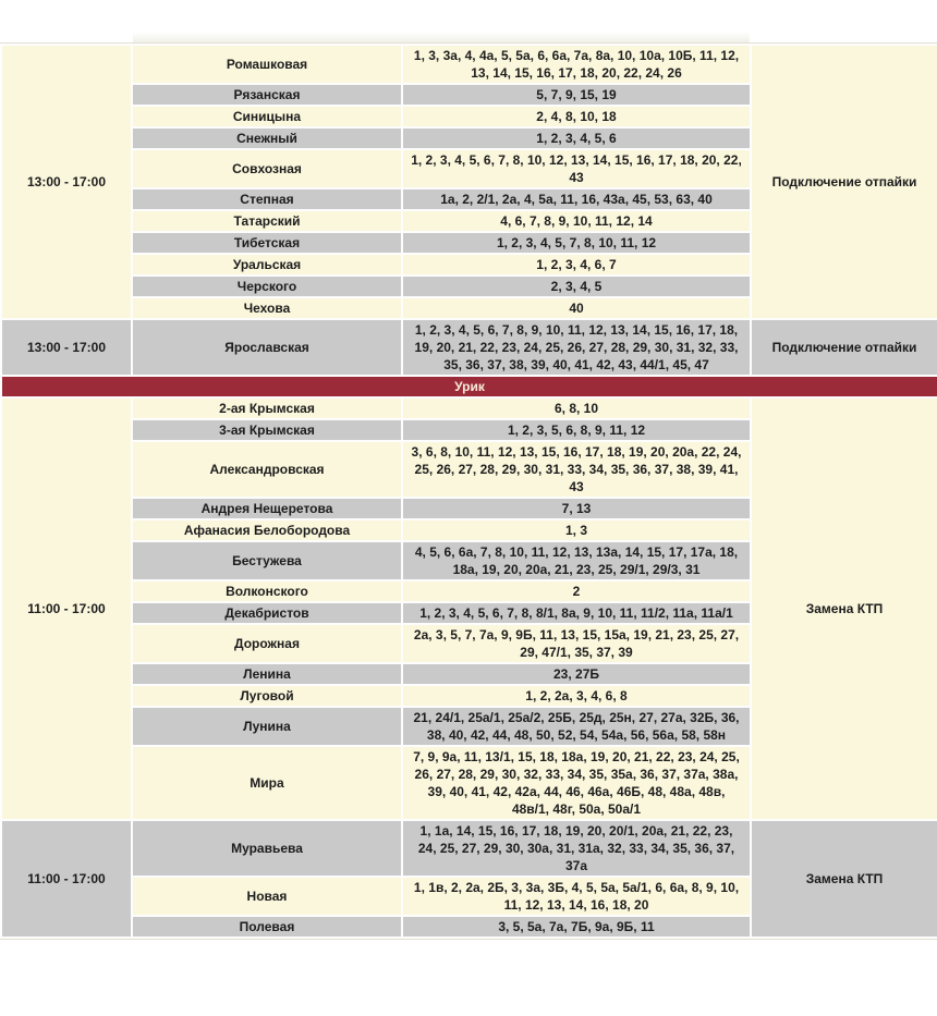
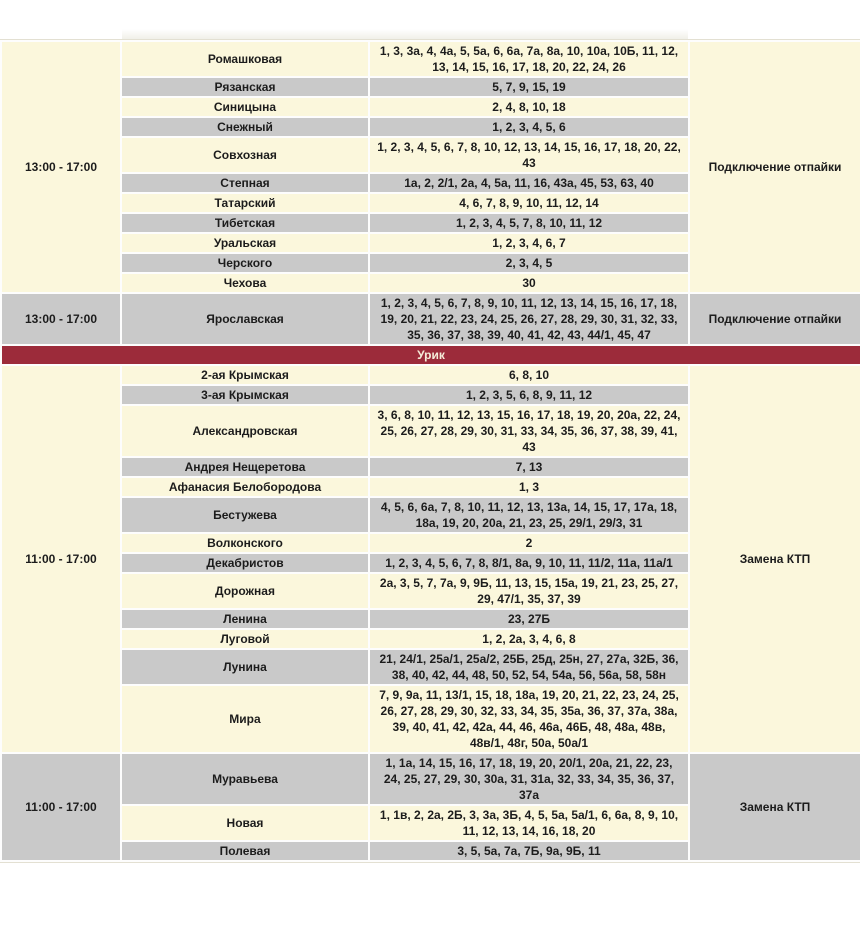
  13:00 - 17:00	Ромашковая	1, 3, 3а, 4, 4а, 5, 5а, 6, 6а, 7а, 8а, 10, 10а, 10Б, 11, 12, 13, 14, 15, 16, 17, 18, 20, 22, 24, 26	Подключение отпайки
  Рязанская	5, 7, 9, 15, 19
  Синицына	2, 4, 8, 10, 18
  Снежный	1, 2, 3, 4, 5, 6
  Совхозная	1, 2, 3, 4, 5, 6, 7, 8, 10, 12, 13, 14, 15, 16, 17, 18, 20, 22, 43
  Степная	1а, 2, 2/1, 2а, 4, 5а, 11, 16, 43а, 45, 53, 63, 40
  Татарский	4, 6, 7, 8, 9, 10, 11, 12, 14
  Тибетская	1, 2, 3, 4, 5, 7, 8, 10, 11, 12
  Уральская	1, 2, 3, 4, 6, 7
  Черского	2, 3, 4, 5
- Чехова	40
+ Чехова	30
  13:00 - 17:00	Ярославская	1, 2, 3, 4, 5, 6, 7, 8, 9, 10, 11, 12, 13, 14, 15, 16, 17, 18, 19, 20, 21, 22, 23, 24, 25, 26, 27, 28, 29, 30, 31, 32, 33, 35, 36, 37, 38, 39, 40, 41, 42, 43, 44/1, 45, 47	Подключение отпайки
  Урик
  11:00 - 17:00	2-ая Крымская	6, 8, 10	Замена КТП
  3-ая Крымская	1, 2, 3, 5, 6, 8, 9, 11, 12
  Александровская	3, 6, 8, 10, 11, 12, 13, 15, 16, 17, 18, 19, 20, 20а, 22, 24, 25, 26, 27, 28, 29, 30, 31, 33, 34, 35, 36, 37, 38, 39, 41, 43
  Андрея Нещеретова	7, 13
  Афанасия Белобородова	1, 3
  Бестужева	4, 5, 6, 6а, 7, 8, 10, 11, 12, 13, 13а, 14, 15, 17, 17а, 18, 18а, 19, 20, 20а, 21, 23, 25, 29/1, 29/3, 31
  Волконского	2
  Декабристов	1, 2, 3, 4, 5, 6, 7, 8, 8/1, 8а, 9, 10, 11, 11/2, 11а, 11а/1
  Дорожная	2а, 3, 5, 7, 7а, 9, 9Б, 11, 13, 15, 15а, 19, 21, 23, 25, 27, 29, 47/1, 35, 37, 39
  Ленина	23, 27Б
  Луговой	1, 2, 2а, 3, 4, 6, 8
  Лунина	21, 24/1, 25а/1, 25а/2, 25Б, 25д, 25н, 27, 27а, 32Б, 36, 38, 40, 42, 44, 48, 50, 52, 54, 54а, 56, 56а, 58, 58н
  Мира	7, 9, 9а, 11, 13/1, 15, 18, 18а, 19, 20, 21, 22, 23, 24, 25, 26, 27, 28, 29, 30, 32, 33, 34, 35, 35а, 36, 37, 37а, 38а, 39, 40, 41, 42, 42а, 44, 46, 46а, 46Б, 48, 48а, 48в, 48в/1, 48г, 50а, 50а/1
  11:00 - 17:00	Муравьева	1, 1а, 14, 15, 16, 17, 18, 19, 20, 20/1, 20а, 21, 22, 23, 24, 25, 27, 29, 30, 30а, 31, 31а, 32, 33, 34, 35, 36, 37, 37а	Замена КТП
  Новая	1, 1в, 2, 2а, 2Б, 3, 3а, 3Б, 4, 5, 5а, 5а/1, 6, 6а, 8, 9, 10, 11, 12, 13, 14, 16, 18, 20
  Полевая	3, 5, 5а, 7а, 7Б, 9а, 9Б, 11
